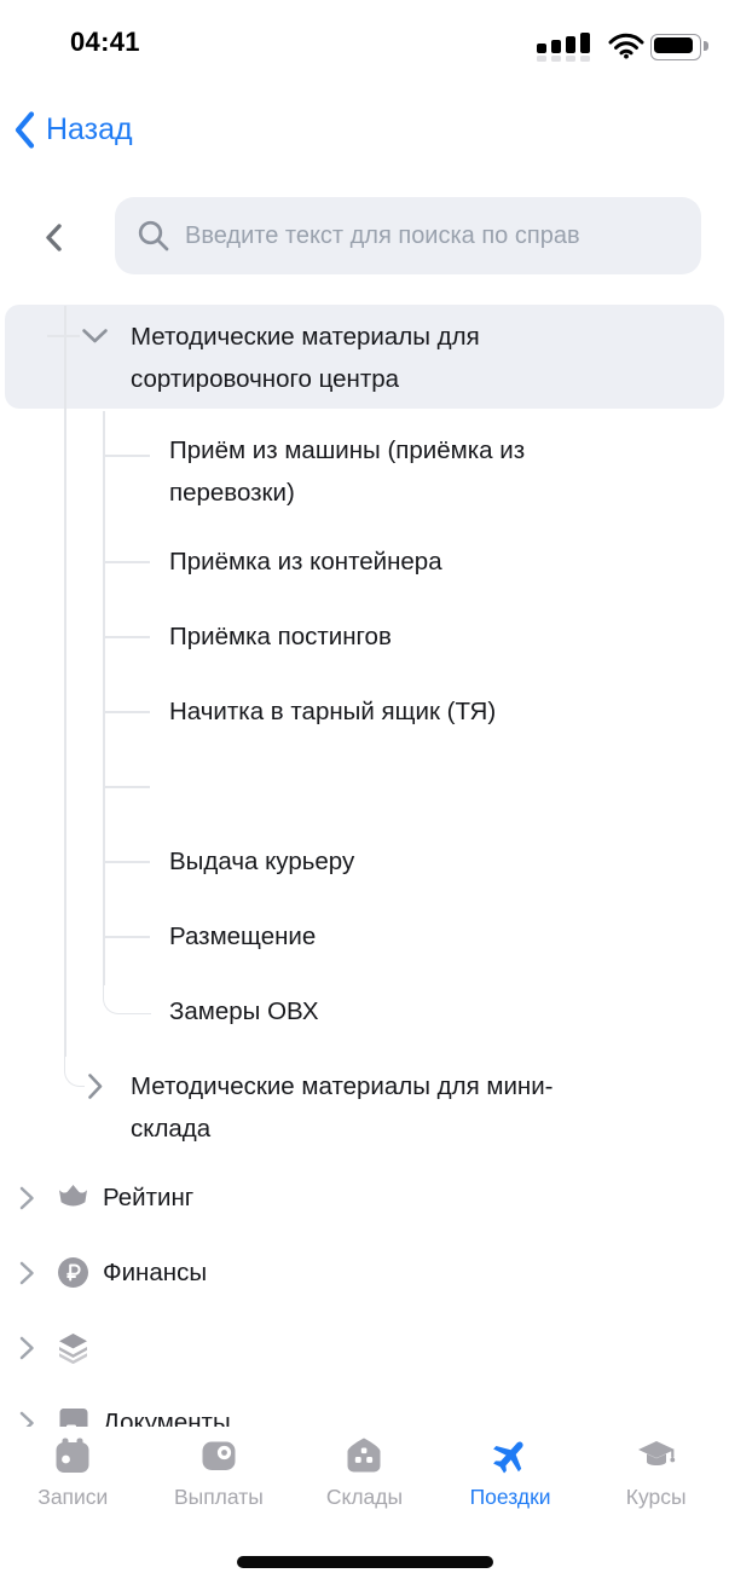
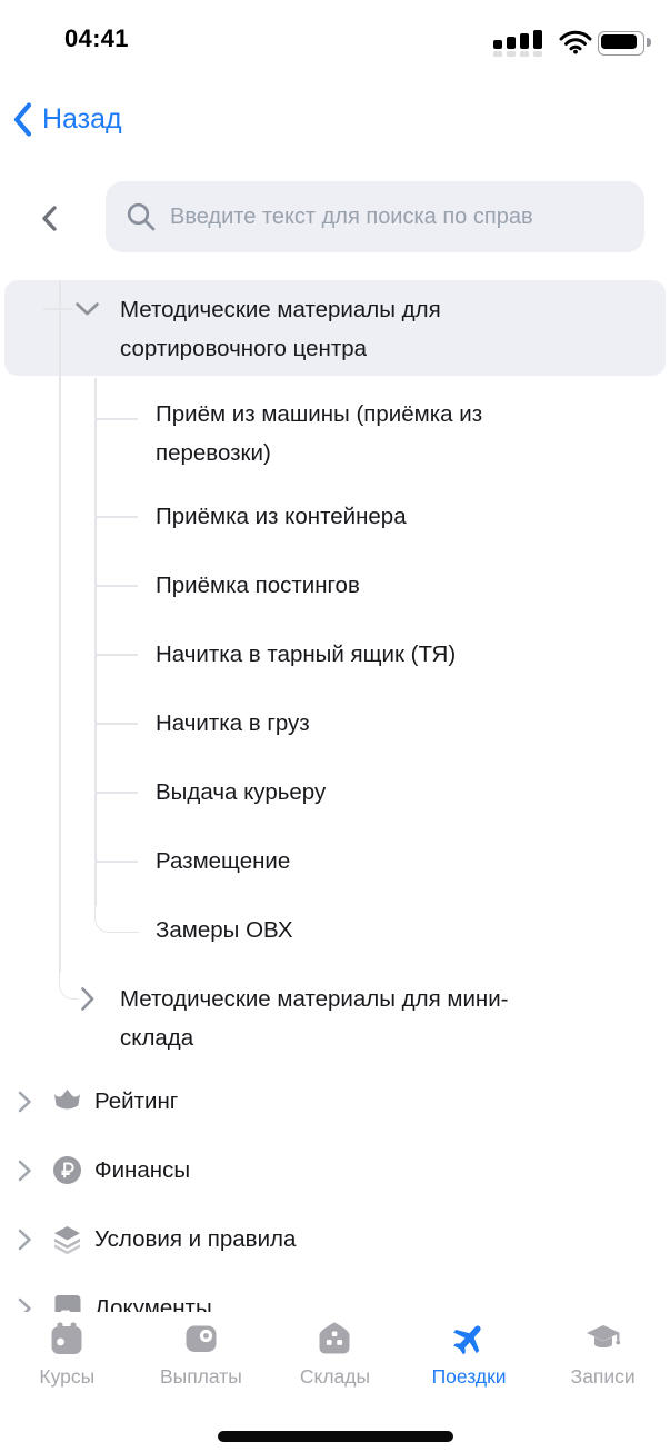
  04:41
  Назад
  Введите текст для поиска по справ
  Методические материалы для сортировочного центра
  Приём из машины (приёмка из перевозки)
  Приёмка из контейнера
  Приёмка постингов
  Начитка в тарный ящик (ТЯ)
+ Начитка в груз
  Выдача курьеру
  Размещение
  Замеры ОВХ
  Методические материалы для мини-склада
  Рейтинг
  Финансы
+ Условия и правила
  Документы
- Записи
+ Курсы
  Выплаты
  Склады
  Поездки
- Курсы
+ Записи
